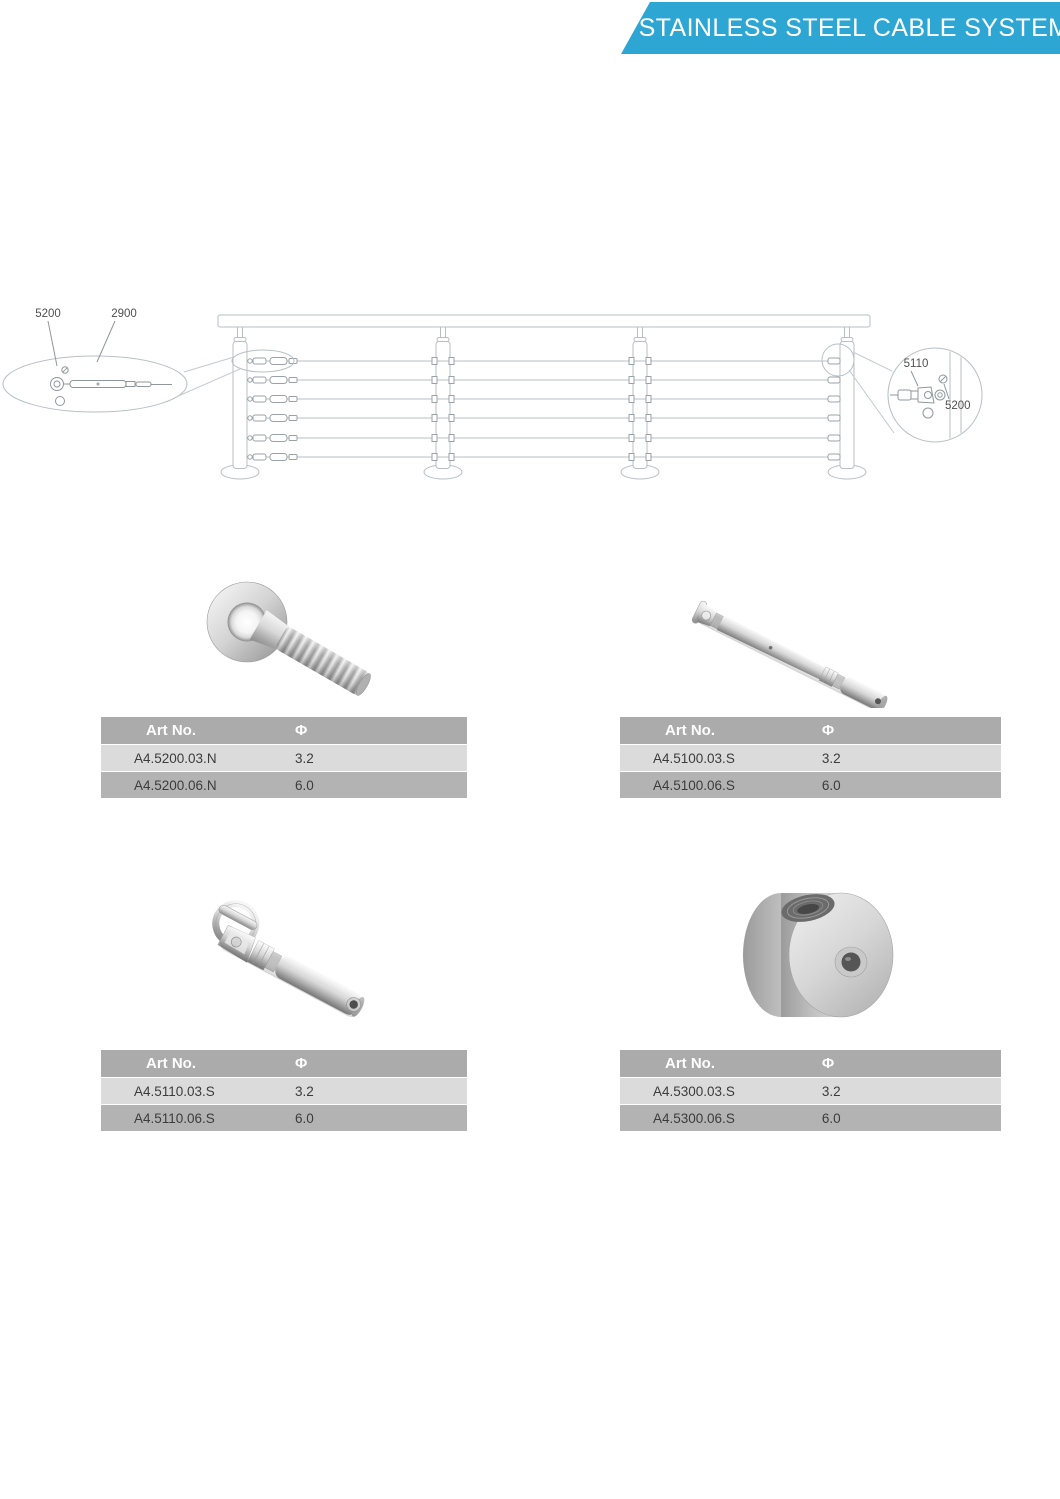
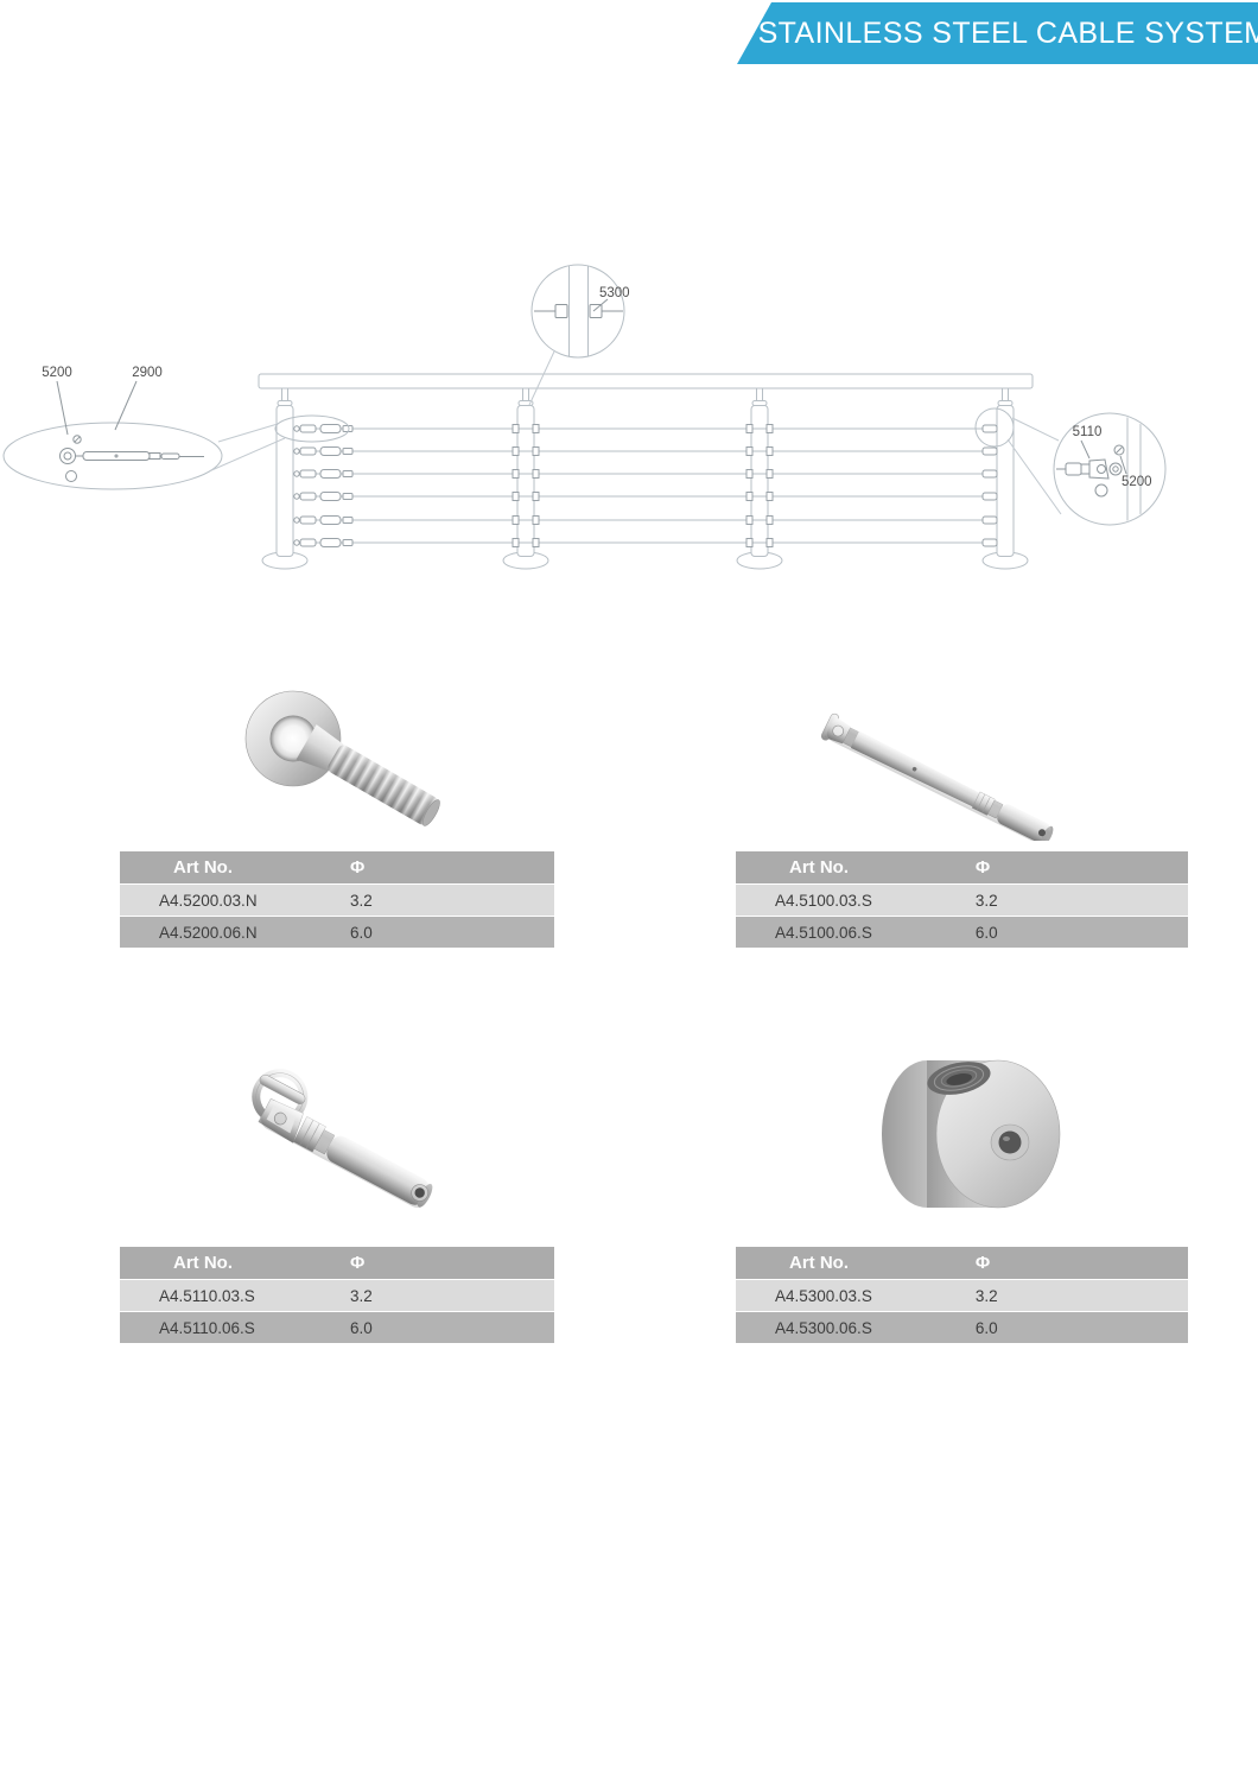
  STAINLESS STEEL CABLE SYSTEM
  5200
  2900
+ 5300
  5110
  5200
  Art No.
  Φ
  A4.5200.03.N
  3.2
  A4.5200.06.N
  6.0
  Art No.
  Φ
  A4.5100.03.S
  3.2
  A4.5100.06.S
  6.0
  Art No.
  Φ
  A4.5110.03.S
  3.2
  A4.5110.06.S
  6.0
  Art No.
  Φ
  A4.5300.03.S
  3.2
  A4.5300.06.S
  6.0
